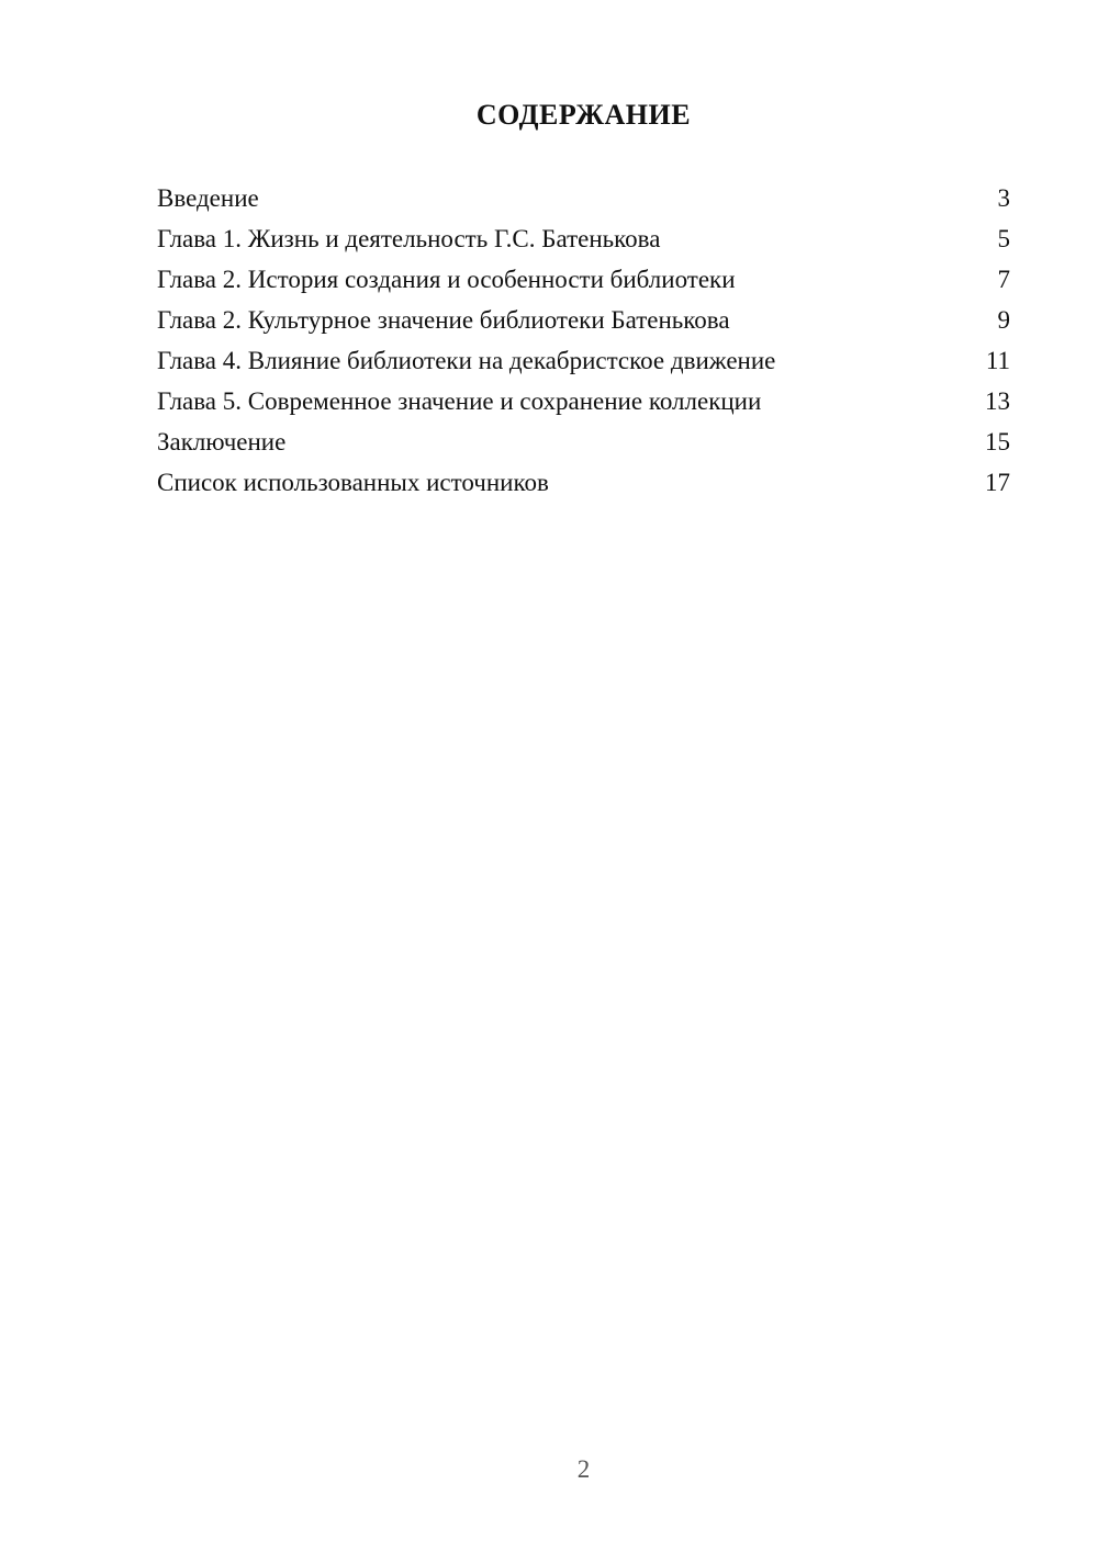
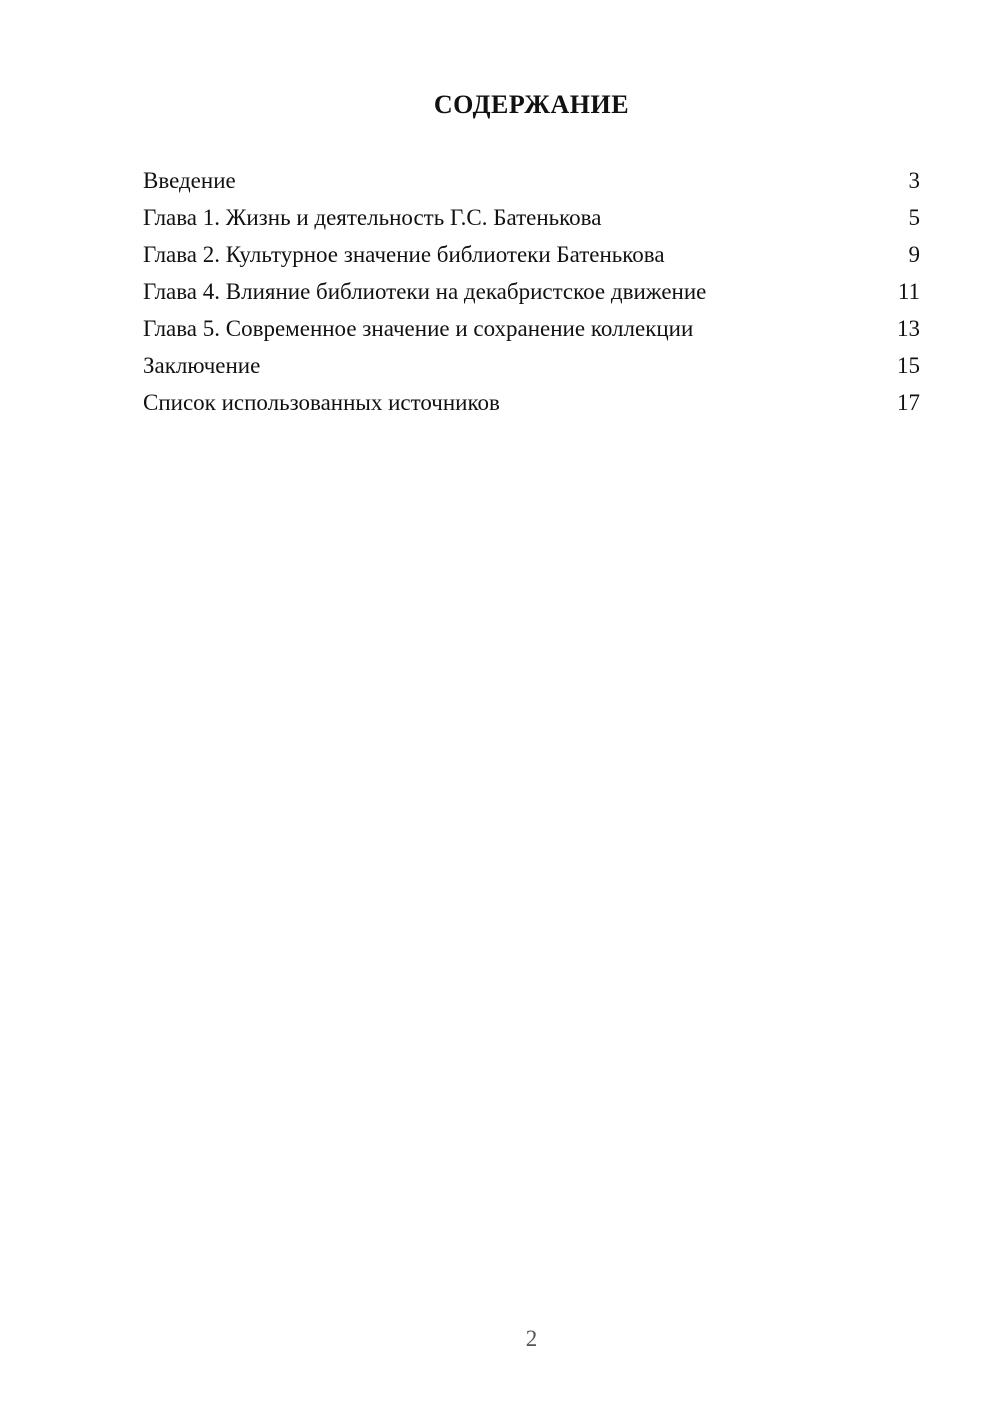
  СОДЕРЖАНИЕ
  Введение
  3
  Глава 1. Жизнь и деятельность Г.С. Батенькова
  5
- Глава 2. История создания и особенности библиотеки
- 7
  Глава 2. Культурное значение библиотеки Батенькова
  9
  Глава 4. Влияние библиотеки на декабристское движение
  11
  Глава 5. Современное значение и сохранение коллекции
  13
  Заключение
  15
  Список использованных источников
  17
  2
